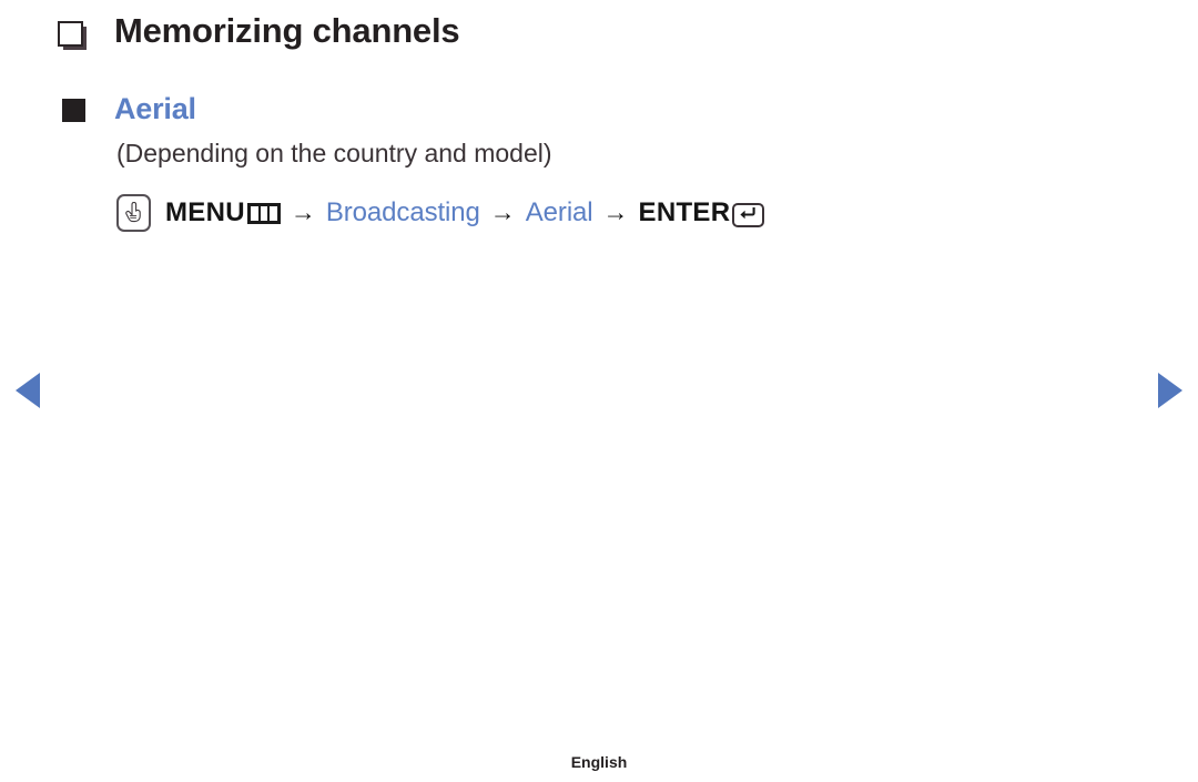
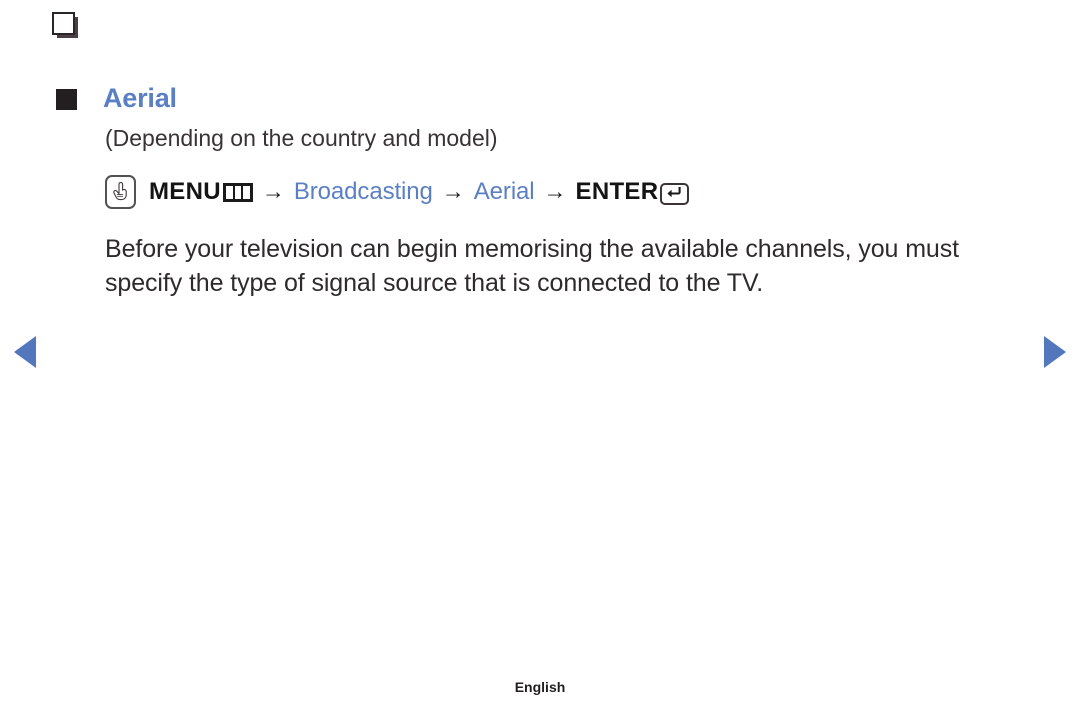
- Memorizing channels
  Aerial
  (Depending on the country and model)
  MENU
  →
  Broadcasting
  →
  Aerial
  →
  ENTER
+ Before your television can begin memorising the available channels, you must specify the type of signal source that is connected to the TV.
  English
